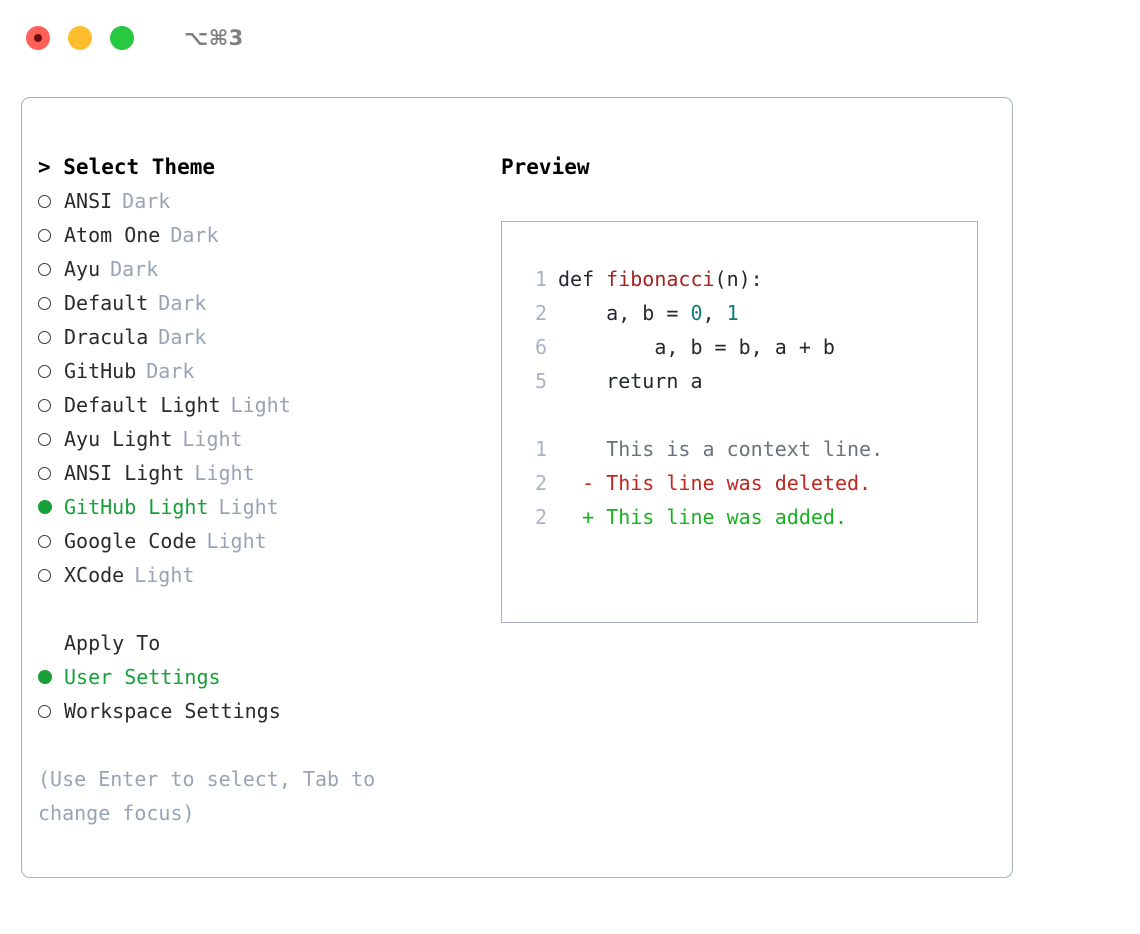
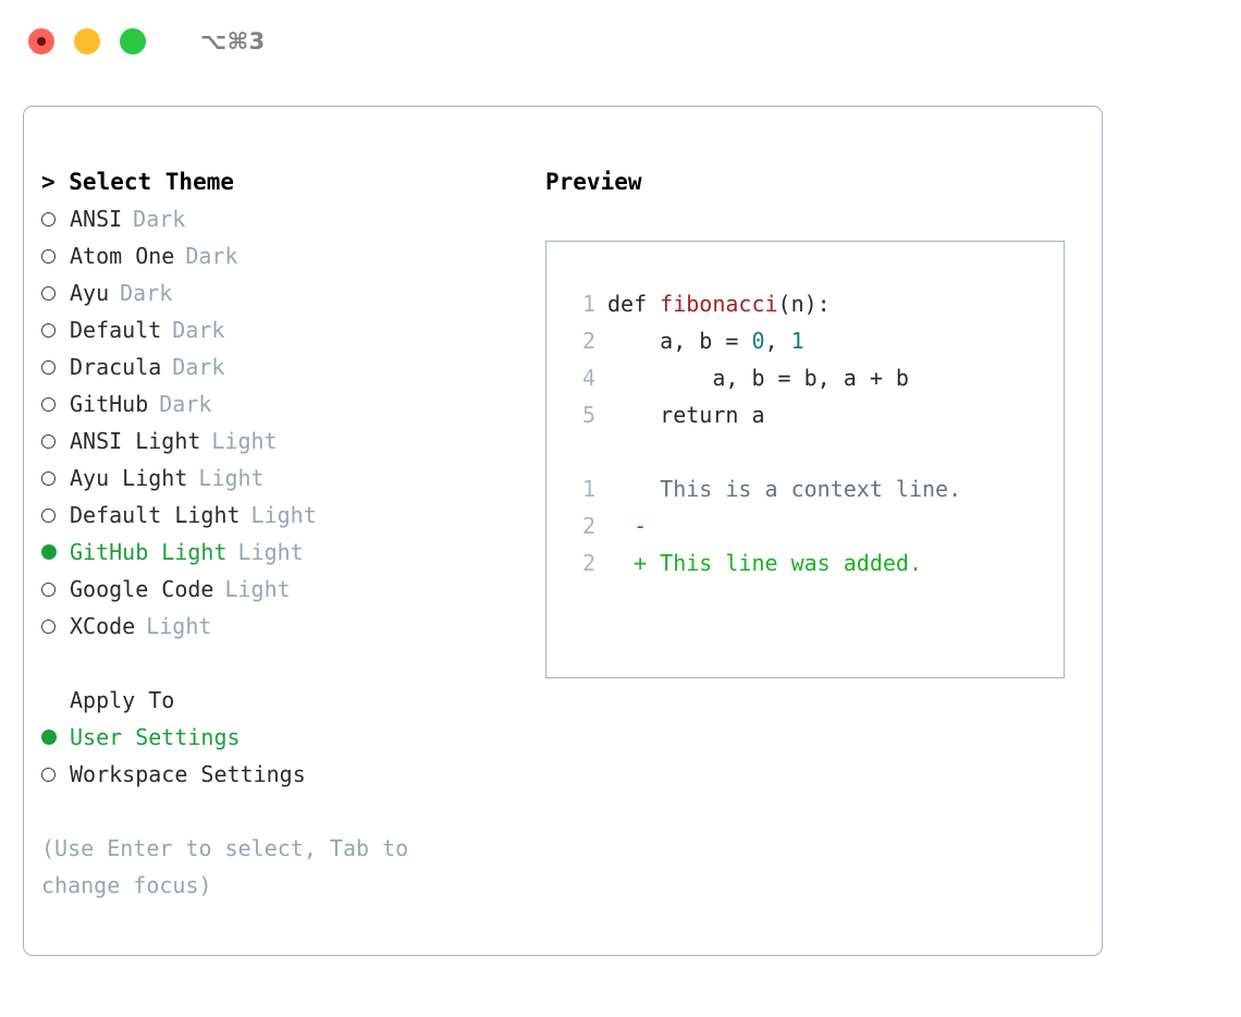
  ⌥⌘3
  > Select Theme
  ANSI
  Dark
  Atom One
  Dark
  Ayu
  Dark
  Default
  Dark
  Dracula
  Dark
  GitHub
  Dark
- Default Light
+ ANSI Light
  Light
  Ayu Light
  Light
- ANSI Light
+ Default Light
  Light
  GitHub Light
  Light
  Google Code
  Light
  XCode
  Light
  Apply To
  User Settings
  Workspace Settings
  (Use Enter to select, Tab to change focus)
  Preview
  1
  def fibonacci(n):
  2
  a, b = 0, 1
- 6
+ 4
  a, b = b, a + b
  5
  return a
  1
  This is a context line.
  2
  -
- This line was deleted.
  2
  +
  This line was added.
